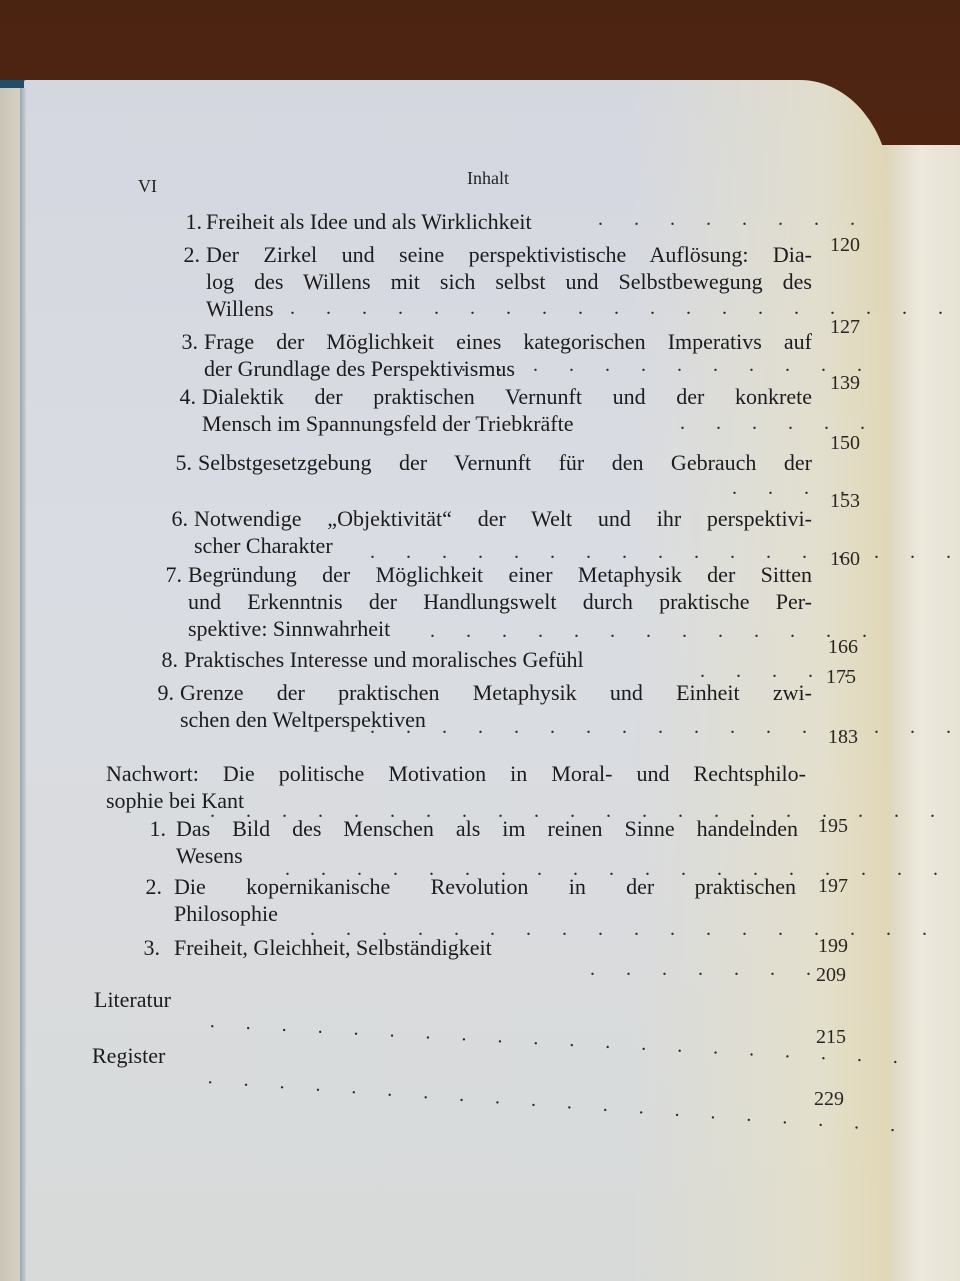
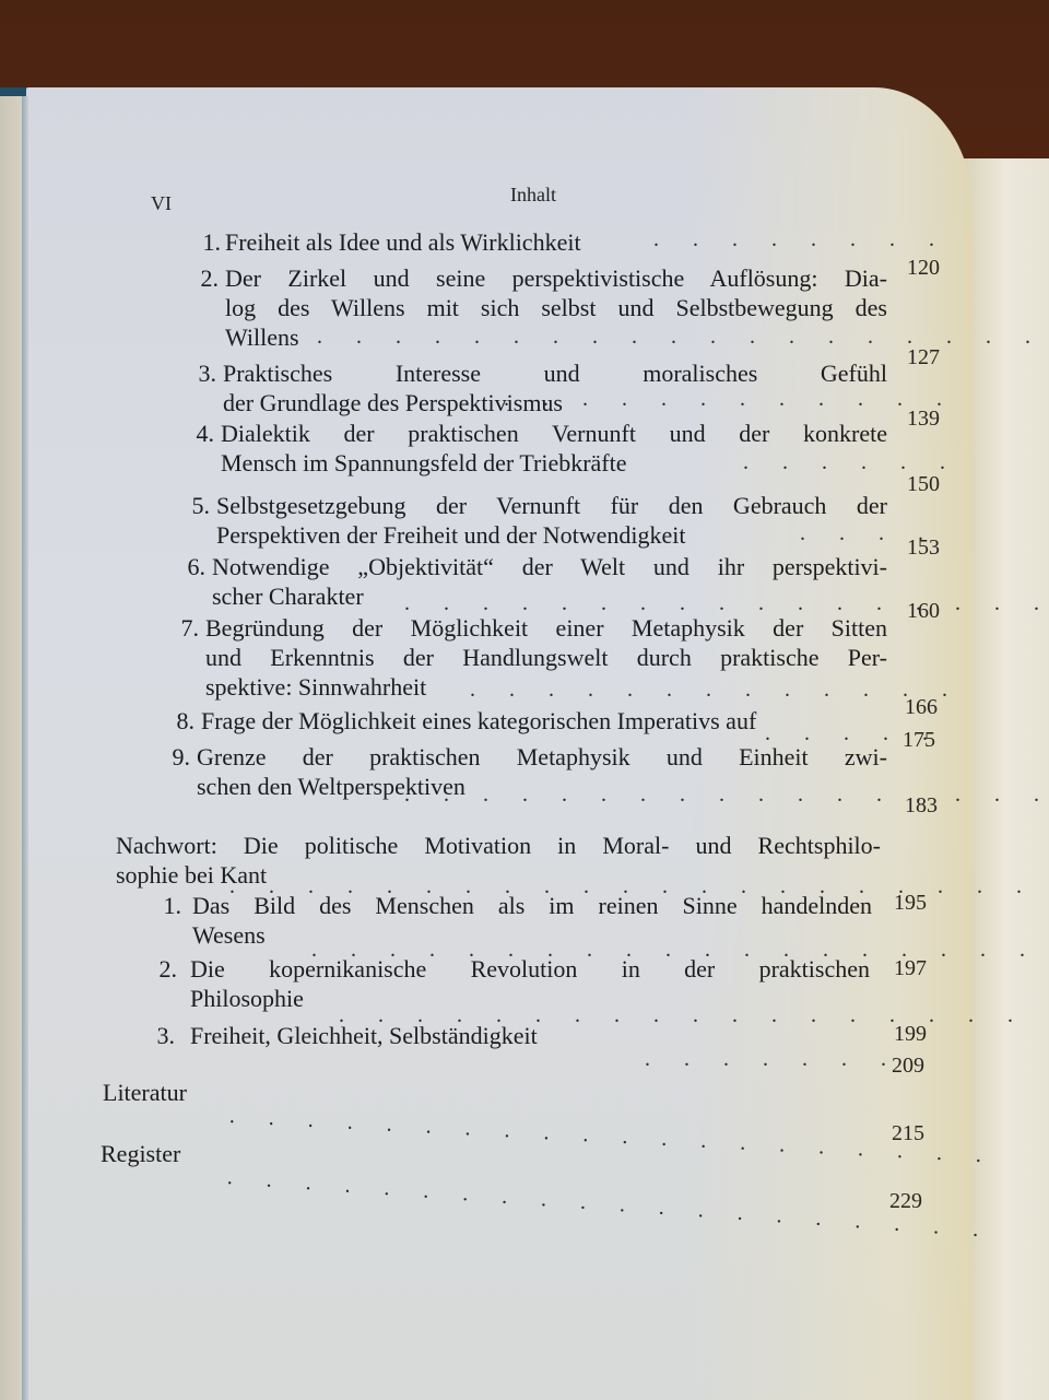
  VI
  Inhalt
  1.
  Freiheit als Idee und als Wirklichkeit
  . . . . . . . .
  120
  2.
  Der Zirkel und seine perspektivistische Auflösung: Dia-
  log des Willens mit sich selbst und Selbstbewegung des
  Willens
  . . . . . . . . . . . . . . . . . . .
  127
  3.
- Frage der Möglichkeit eines kategorischen Imperativs auf
+ Praktisches Interesse und moralisches Gefühl
  der Grundlage des Perspektivismus
  . . . . . . . . . . . . .
  139
  4.
  Dialektik der praktischen Vernunft und der konkrete
  Mensch im Spannungsfeld der Triebkräfte
  . . . . . .
  150
  5.
  Selbstgesetzgebung der Vernunft für den Gebrauch der
+ Perspektiven der Freiheit und der Notwendigkeit
  . . . .
  153
  6.
  Notwendige „Objektivität“ der Welt und ihr perspektivi-
  scher Charakter
  . . . . . . . . . . . . . . . . .
  160
  7.
  Begründung der Möglichkeit einer Metaphysik der Sitten
  und Erkenntnis der Handlungswelt durch praktische Per-
  spektive: Sinnwahrheit
  . . . . . . . . . . . . .
  166
  8.
- Praktisches Interesse und moralisches Gefühl
+ Frage der Möglichkeit eines kategorischen Imperativs auf
  . . . . .
  175
  9.
  Grenze der praktischen Metaphysik und Einheit zwi-
  schen den Weltperspektiven
  . . . . . . . . . . . . . . . . .
  183
  Nachwort: Die politische Motivation in Moral- und Rechtsphilo-
  sophie bei Kant
  . . . . . . . . . . . . . . . . . . . . .
  195
  1.
  Das Bild des Menschen als im reinen Sinne handelnden
  Wesens
  . . . . . . . . . . . . . . . . . . .
  197
  2.
  Die kopernikanische Revolution in der praktischen
  Philosophie
  . . . . . . . . . . . . . . . . . .
  199
  3.
  Freiheit, Gleichheit, Selbständigkeit
  . . . . . . .
  209
  Literatur
  215
  Register
  229
